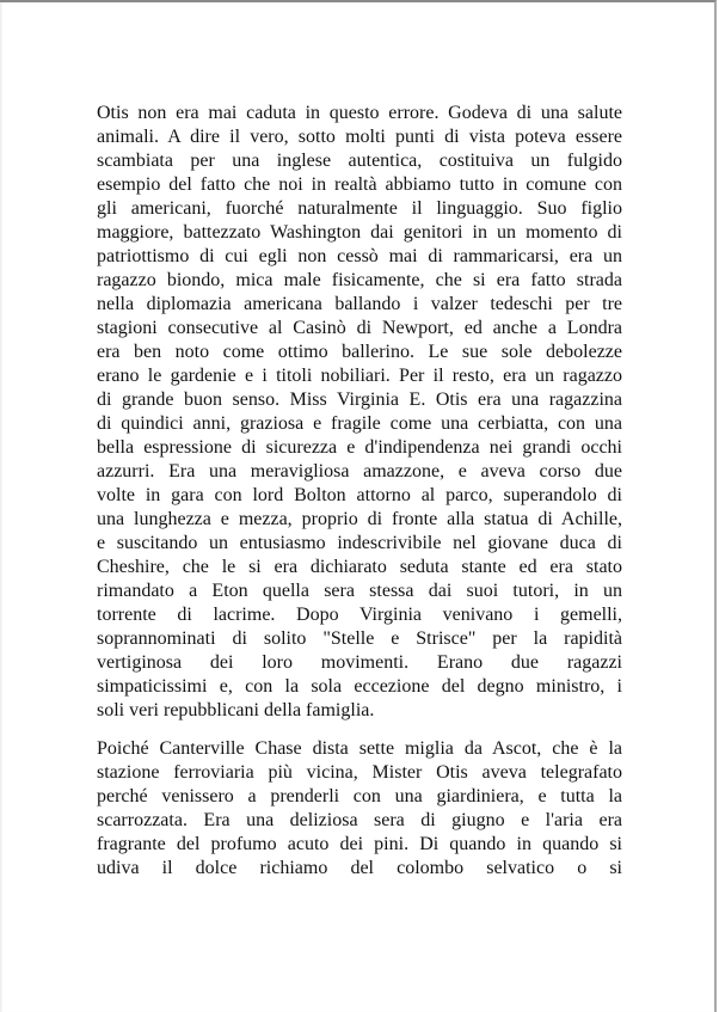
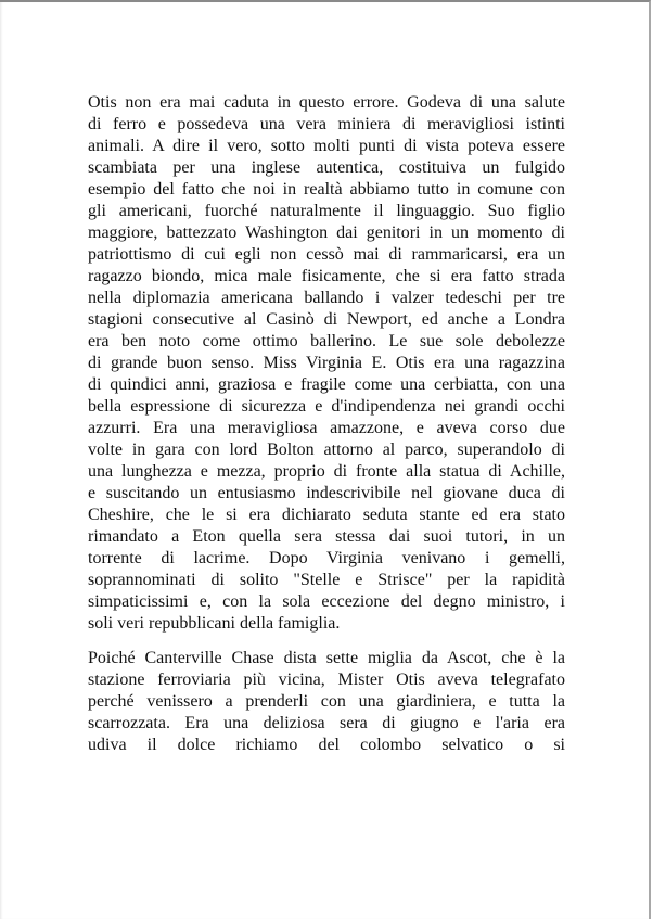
  Otis non era mai caduta in questo errore. Godeva di una salute
+ di ferro e possedeva una vera miniera di meravigliosi istinti
  animali. A dire il vero, sotto molti punti di vista poteva essere
  scambiata per una inglese autentica, costituiva un fulgido
  esempio del fatto che noi in realtà abbiamo tutto in comune con
  gli americani, fuorché naturalmente il linguaggio. Suo figlio
  maggiore, battezzato Washington dai genitori in un momento di
  patriottismo di cui egli non cessò mai di rammaricarsi, era un
  ragazzo biondo, mica male fisicamente, che si era fatto strada
  nella diplomazia americana ballando i valzer tedeschi per tre
  stagioni consecutive al Casinò di Newport, ed anche a Londra
  era ben noto come ottimo ballerino. Le sue sole debolezze
- erano le gardenie e i titoli nobiliari. Per il resto, era un ragazzo
  di grande buon senso. Miss Virginia E. Otis era una ragazzina
  di quindici anni, graziosa e fragile come una cerbiatta, con una
  bella espressione di sicurezza e d'indipendenza nei grandi occhi
  azzurri. Era una meravigliosa amazzone, e aveva corso due
  volte in gara con lord Bolton attorno al parco, superandolo di
  una lunghezza e mezza, proprio di fronte alla statua di Achille,
  e suscitando un entusiasmo indescrivibile nel giovane duca di
  Cheshire, che le si era dichiarato seduta stante ed era stato
  rimandato a Eton quella sera stessa dai suoi tutori, in un
  torrente di lacrime. Dopo Virginia venivano i gemelli,
  soprannominati di solito "Stelle e Strisce" per la rapidità
- vertiginosa dei loro movimenti. Erano due ragazzi
  simpaticissimi e, con la sola eccezione del degno ministro, i
  soli veri repubblicani della famiglia.
  Poiché Canterville Chase dista sette miglia da Ascot, che è la
  stazione ferroviaria più vicina, Mister Otis aveva telegrafato
  perché venissero a prenderli con una giardiniera, e tutta la
  scarrozzata. Era una deliziosa sera di giugno e l'aria era
- fragrante del profumo acuto dei pini. Di quando in quando si
  udiva il dolce richiamo del colombo selvatico o si
